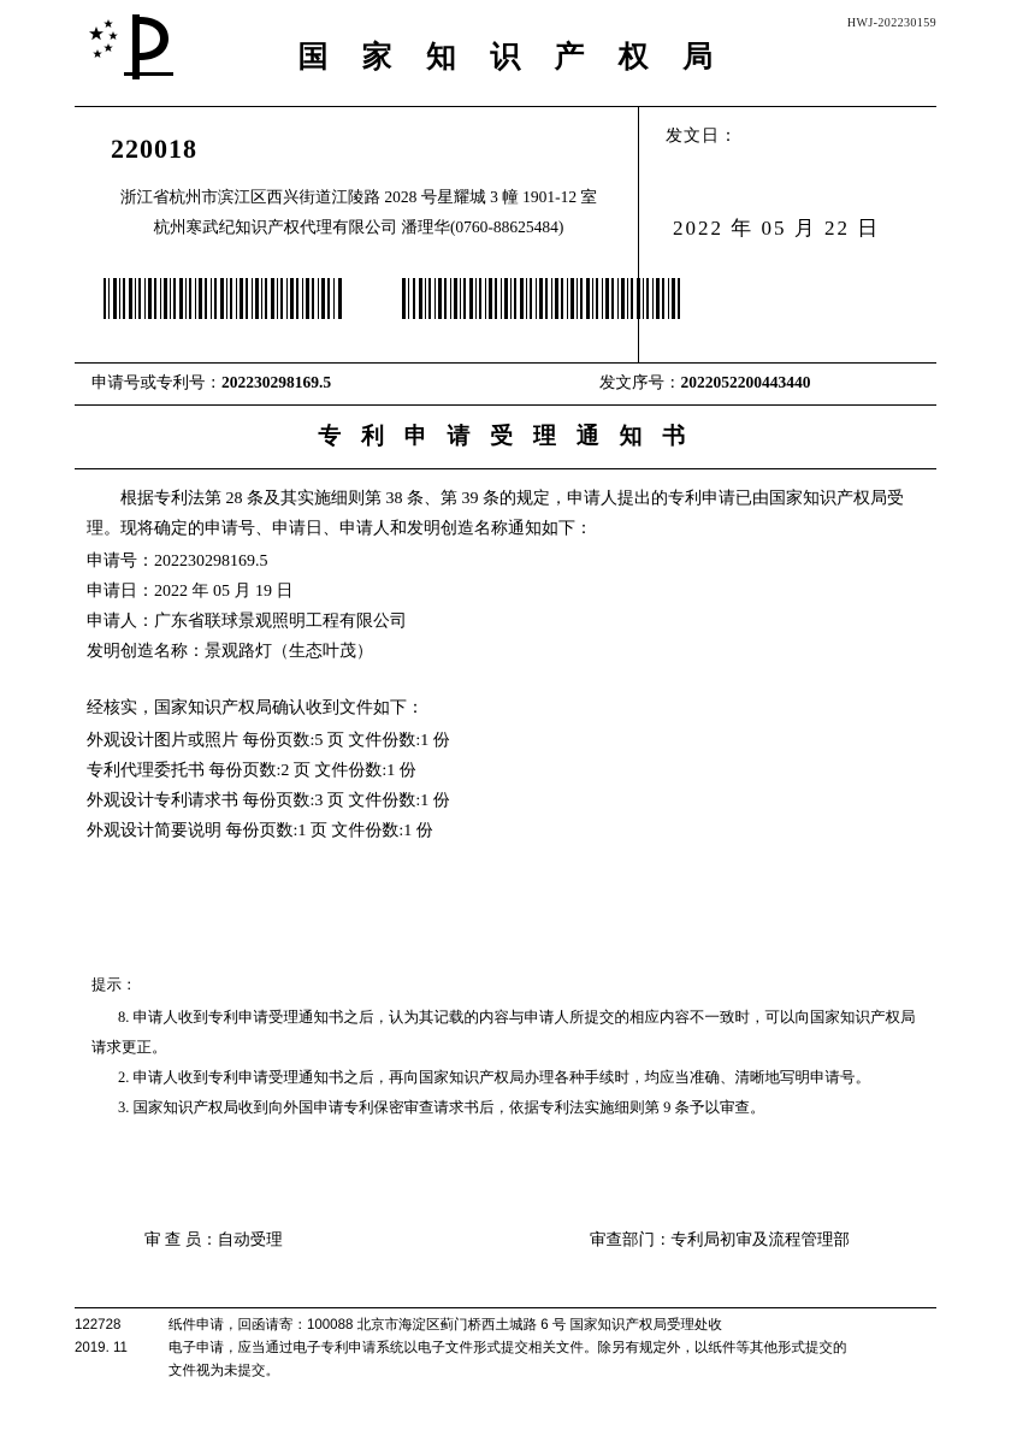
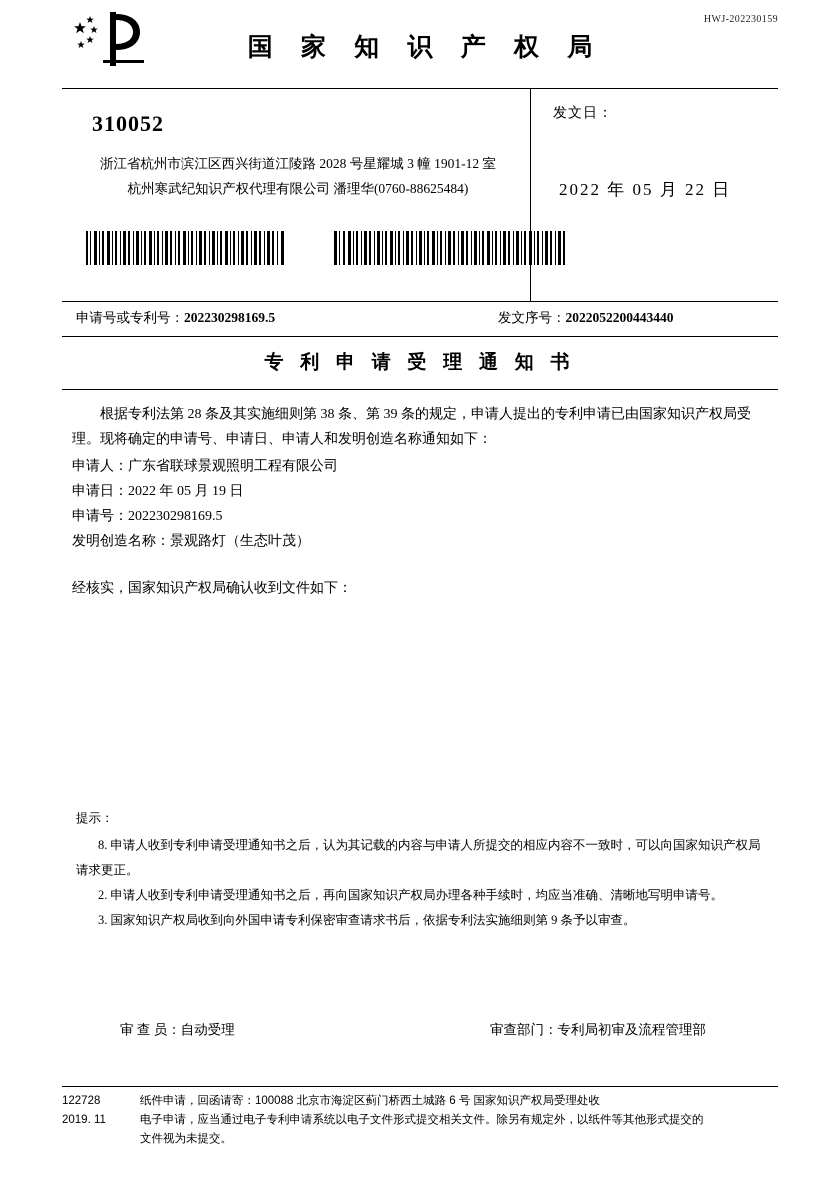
  HWJ-202230159
  国 家 知 识 产 权 局
- 220018
+ 310052
  浙江省杭州市滨江区西兴街道江陵路 2028 号星耀城 3 幢 1901-12 室
  杭州寒武纪知识产权代理有限公司 潘理华(0760-88625484)
  发文日：
  2022 年 05 月 22 日
  申请号或专利号：202230298169.5
  发文序号：2022052200443440
  专 利 申 请 受 理 通 知 书
  根据专利法第 28 条及其实施细则第 38 条、第 39 条的规定，申请人提出的专利申请已由国家知识产权局受理。现将确定的申请号、申请日、申请人和发明创造名称通知如下：
- 申请号：202230298169.5
+ 申请人：广东省联球景观照明工程有限公司
  申请日：2022 年 05 月 19 日
- 申请人：广东省联球景观照明工程有限公司
+ 申请号：202230298169.5
  发明创造名称：景观路灯（生态叶茂）
  经核实，国家知识产权局确认收到文件如下：
- 外观设计图片或照片 每份页数:5 页 文件份数:1 份
- 专利代理委托书 每份页数:2 页 文件份数:1 份
- 外观设计专利请求书 每份页数:3 页 文件份数:1 份
- 外观设计简要说明 每份页数:1 页 文件份数:1 份
  提示：
  8. 申请人收到专利申请受理通知书之后，认为其记载的内容与申请人所提交的相应内容不一致时，可以向国家知识产权局
  请求更正。
  2. 申请人收到专利申请受理通知书之后，再向国家知识产权局办理各种手续时，均应当准确、清晰地写明申请号。
  3. 国家知识产权局收到向外国申请专利保密审查请求书后，依据专利法实施细则第 9 条予以审查。
  审 查 员：自动受理
  审查部门：专利局初审及流程管理部
  122728
  2019. 11
  纸件申请，回函请寄：100088 北京市海淀区蓟门桥西土城路 6 号 国家知识产权局受理处收
  电子申请，应当通过电子专利申请系统以电子文件形式提交相关文件。除另有规定外，以纸件等其他形式提交的
  文件视为未提交。
